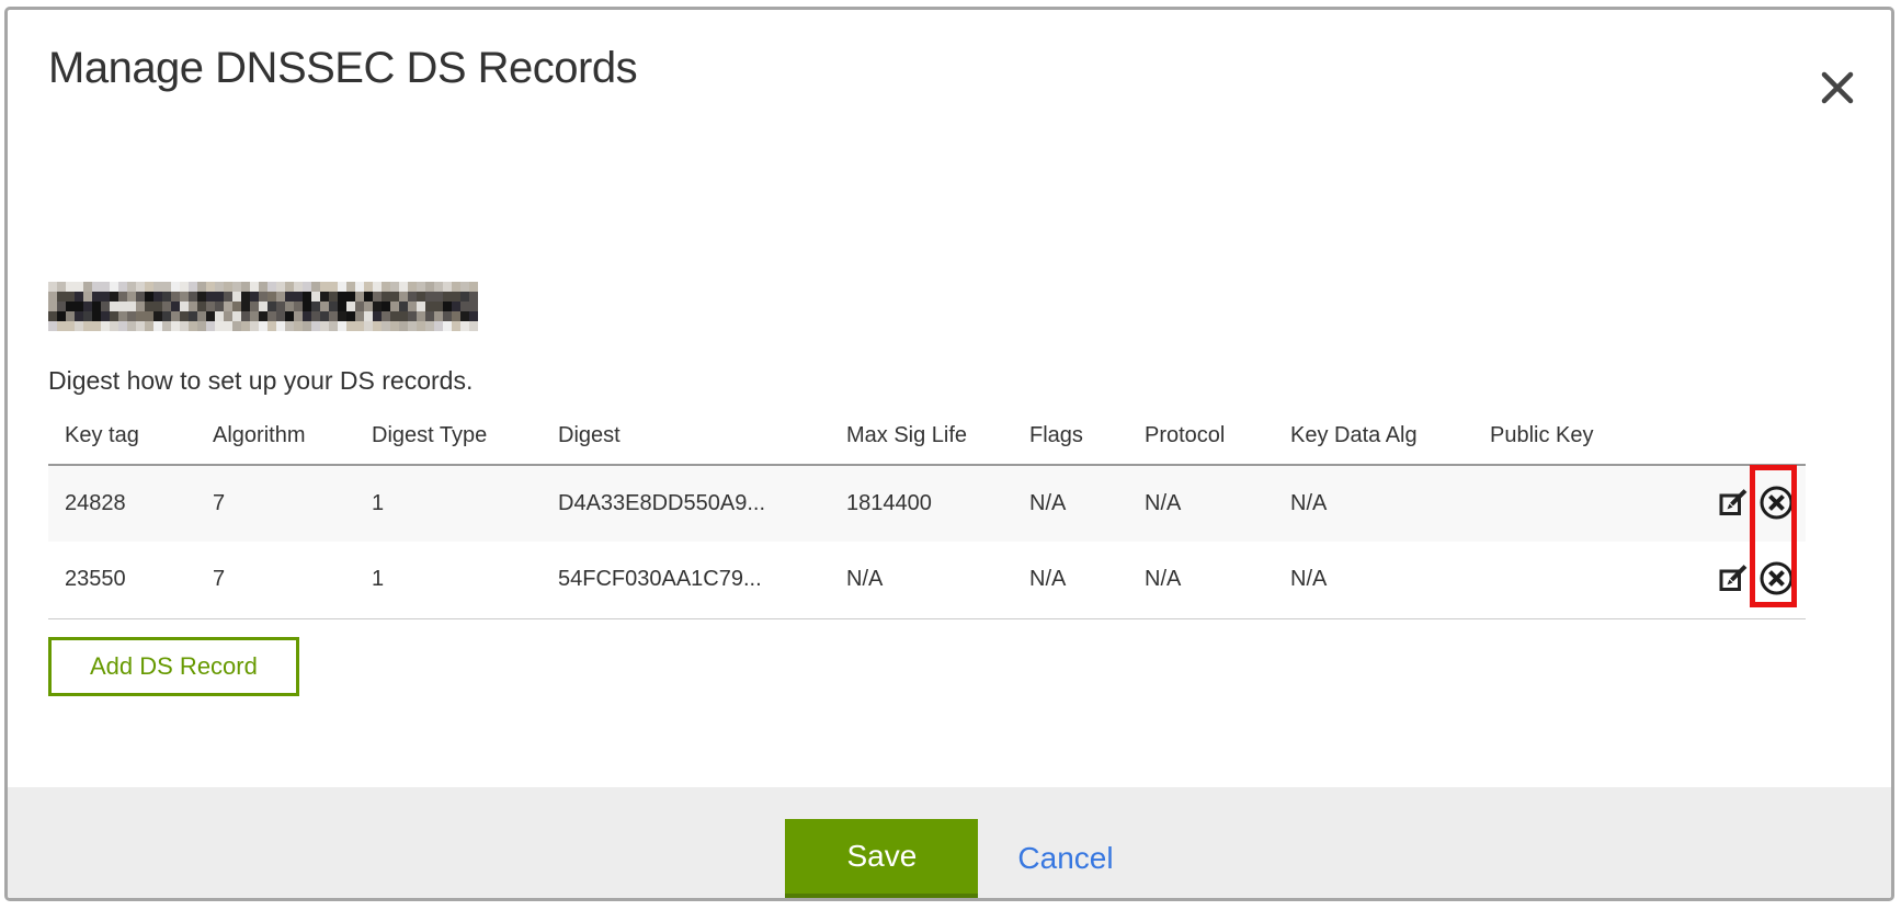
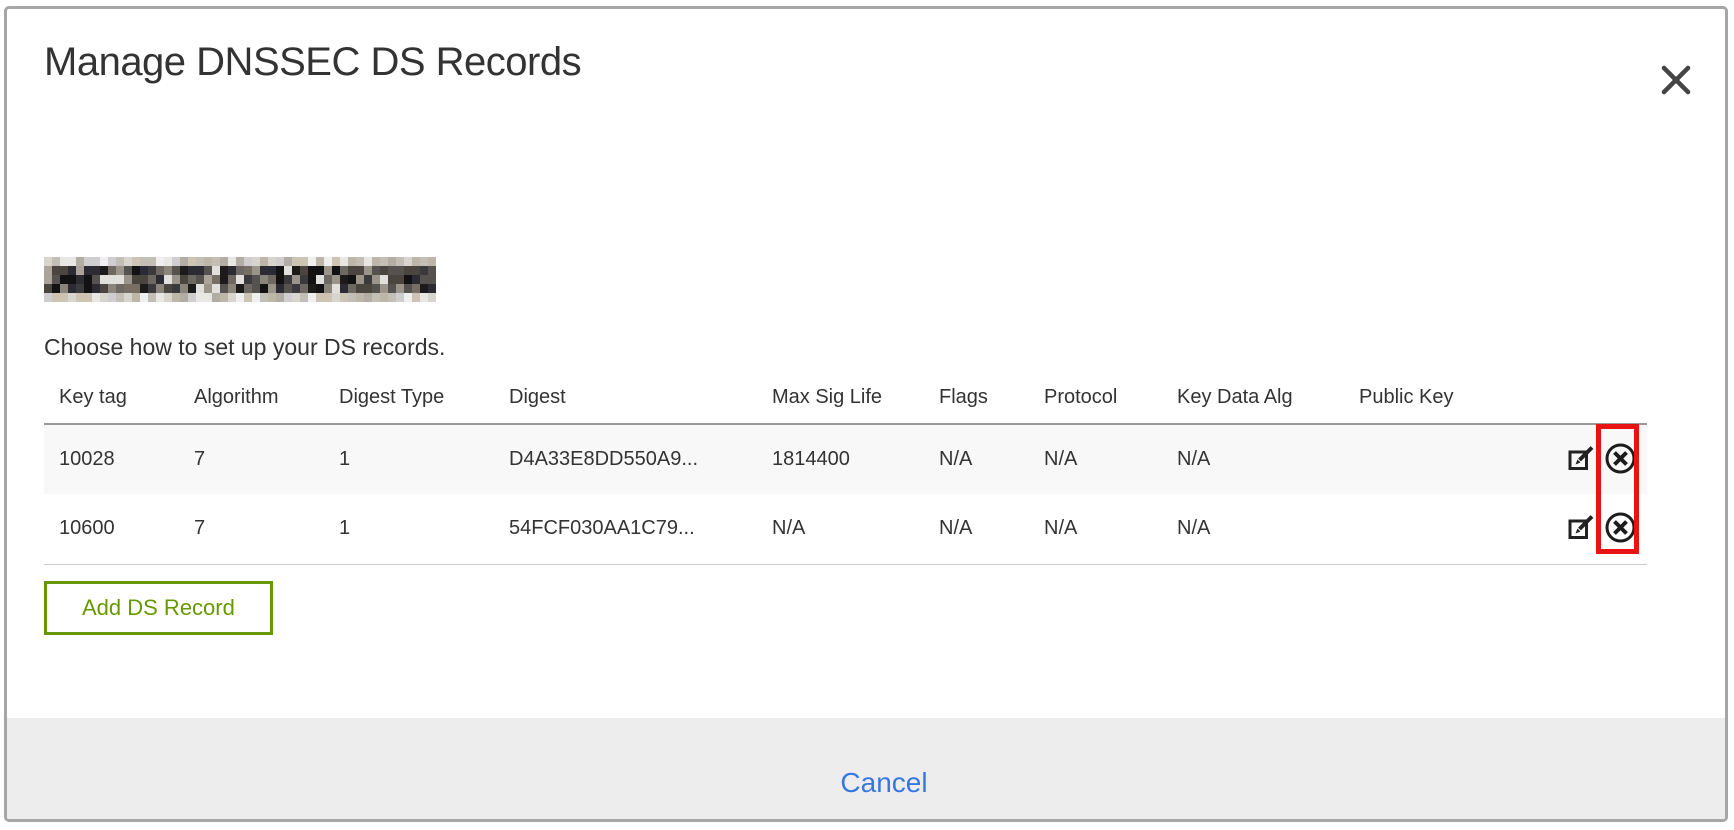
  Manage DNSSEC DS Records
- Digest how to set up your DS records.
+ Choose how to set up your DS records.
  Key tag	Algorithm	Digest Type	Digest	Max Sig Life	Flags	Protocol	Key Data Alg	Public Key
- 24828	7	1	D4A33E8DD550A9...	1814400	N/A	N/A	N/A
+ 10028	7	1	D4A33E8DD550A9...	1814400	N/A	N/A	N/A
- 23550	7	1	54FCF030AA1C79...	N/A	N/A	N/A	N/A
+ 10600	7	1	54FCF030AA1C79...	N/A	N/A	N/A	N/A
  Add DS Record
- Save
  Cancel
